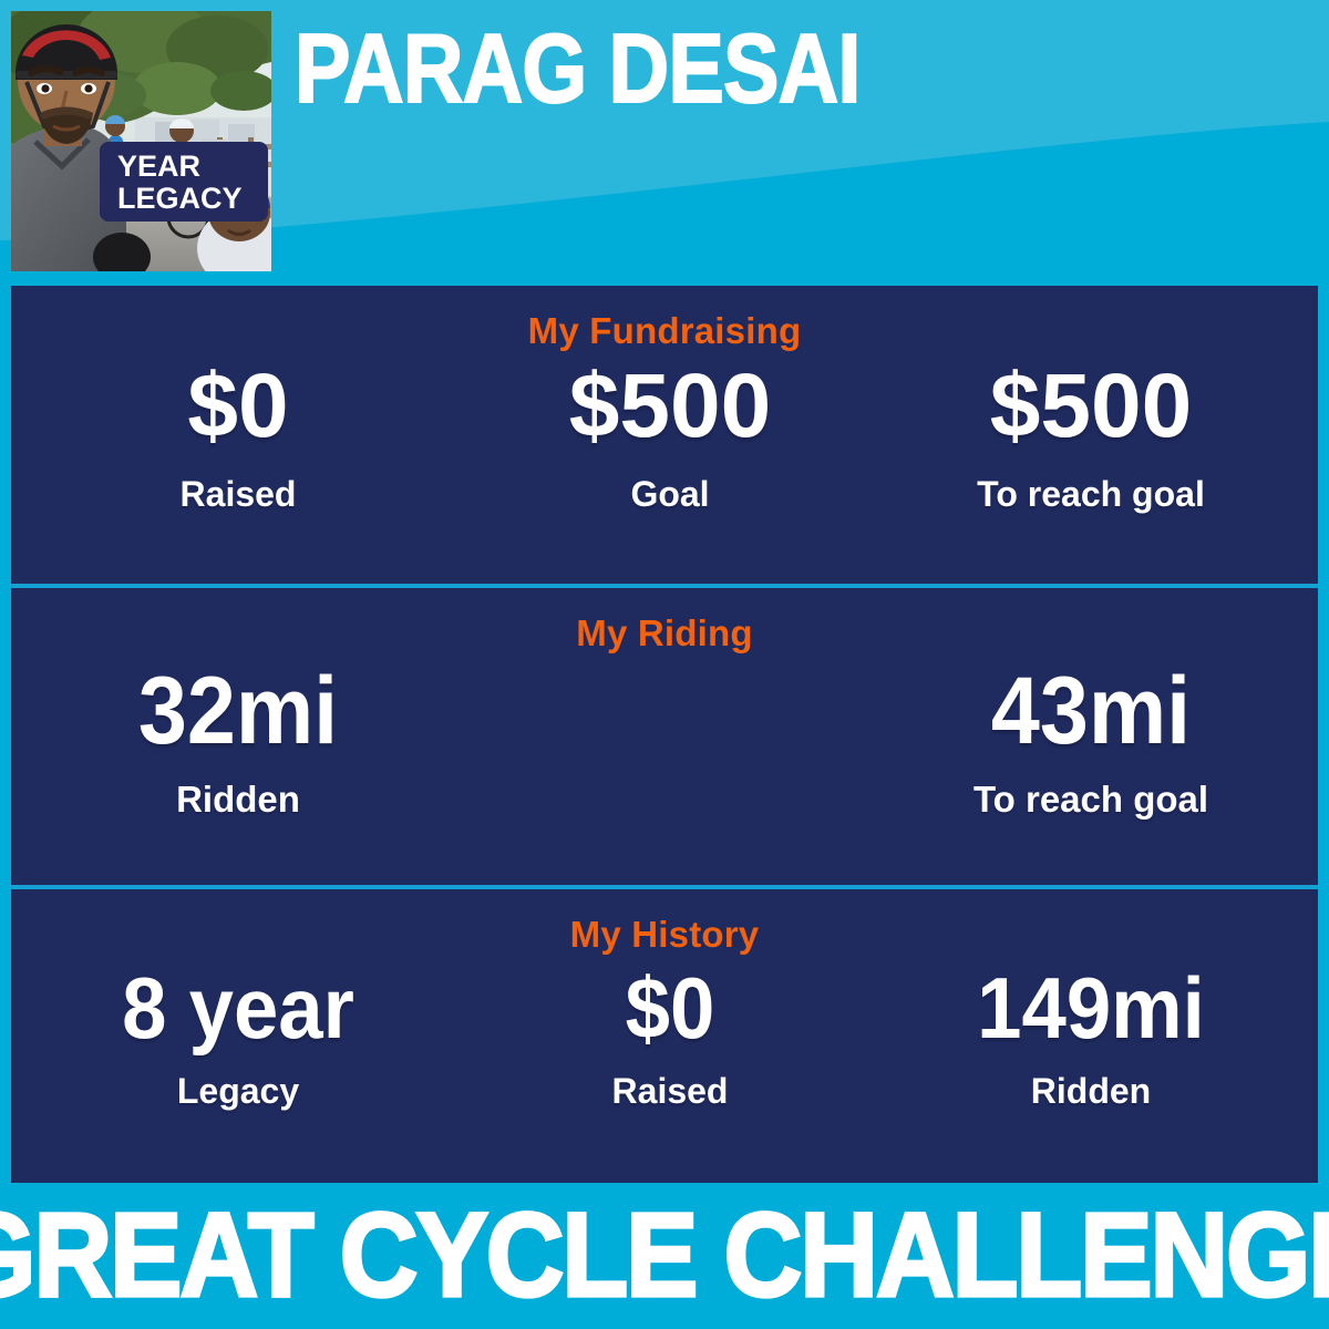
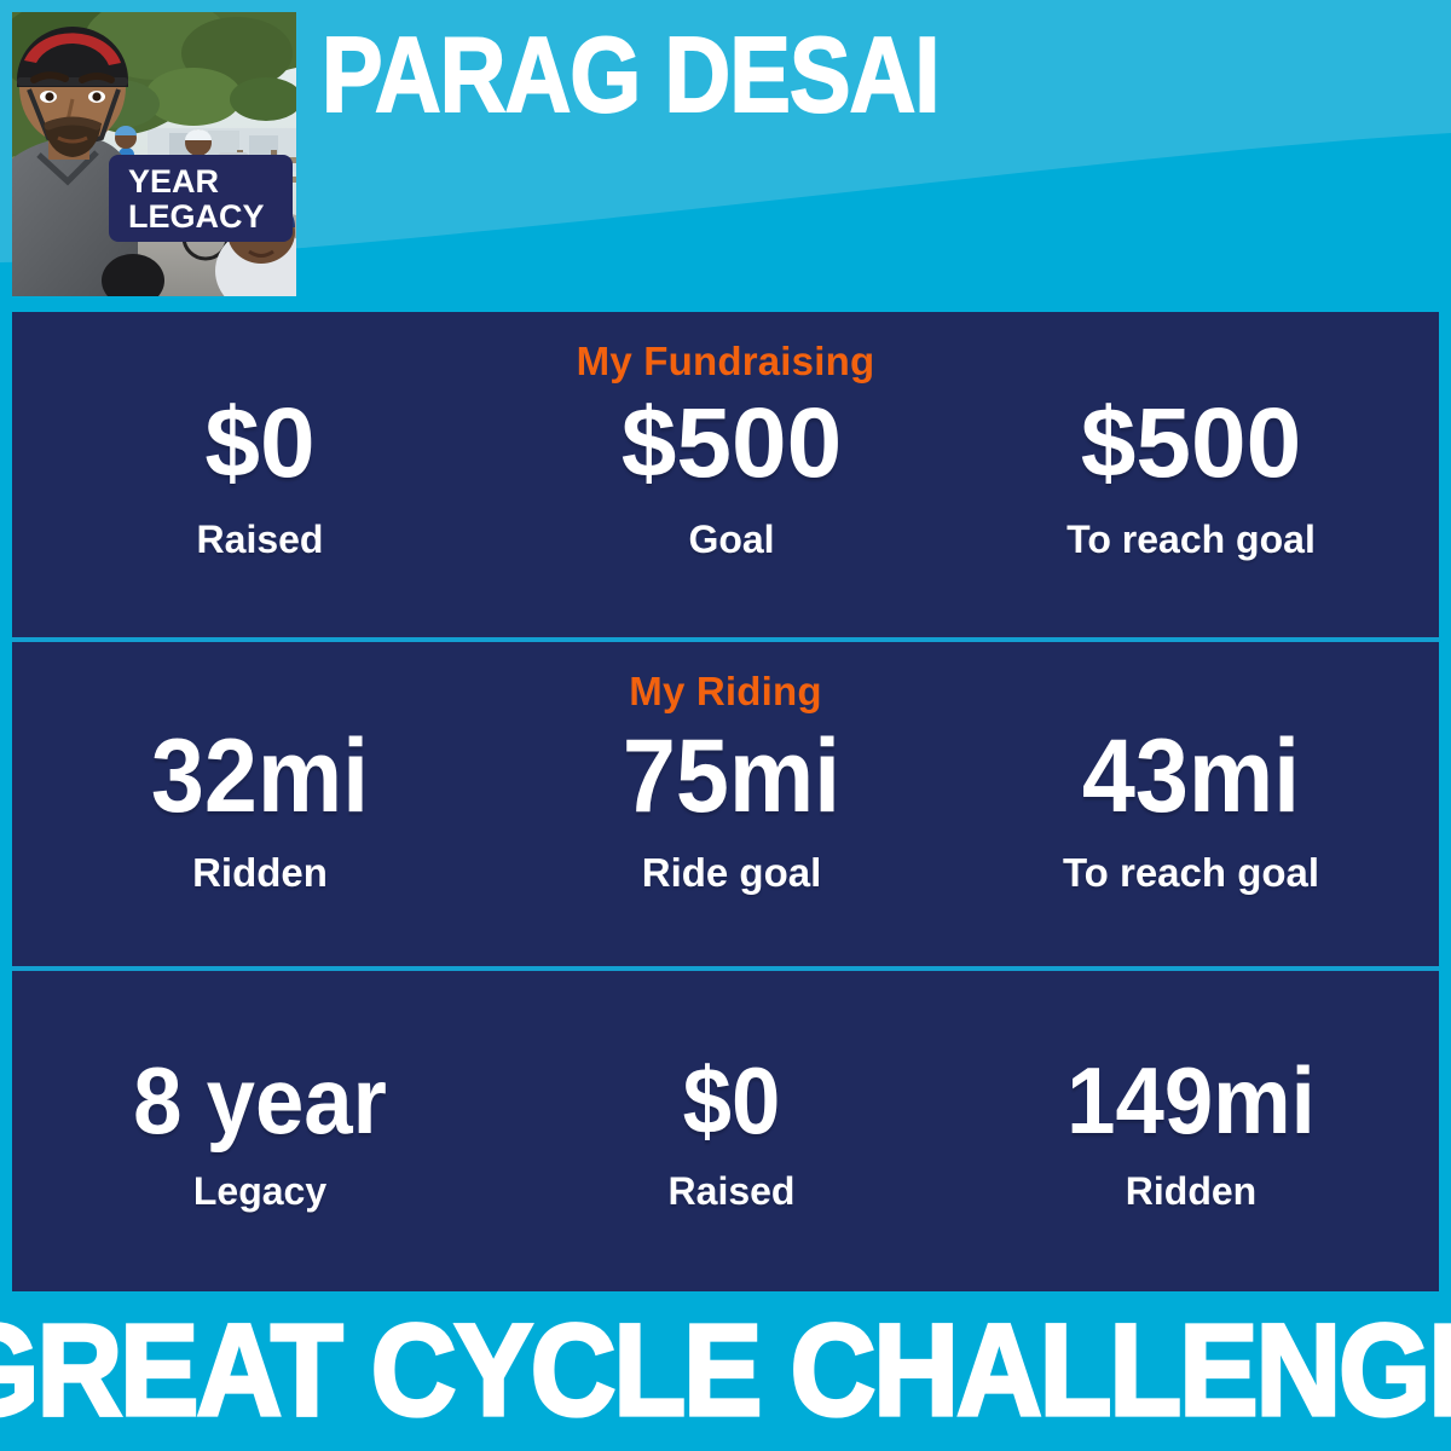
  PARAG DESAI
  YEAR
  LEGACY
  My Fundraising
  $0
  Raised
  $500
  Goal
  $500
  To reach goal
  My Riding
  32mi
  Ridden
+ 75mi
+ Ride goal
  43mi
  To reach goal
- My History
  8 year
  Legacy
  $0
  Raised
  149mi
  Ridden
  REAT CYCLE CHALLENG
